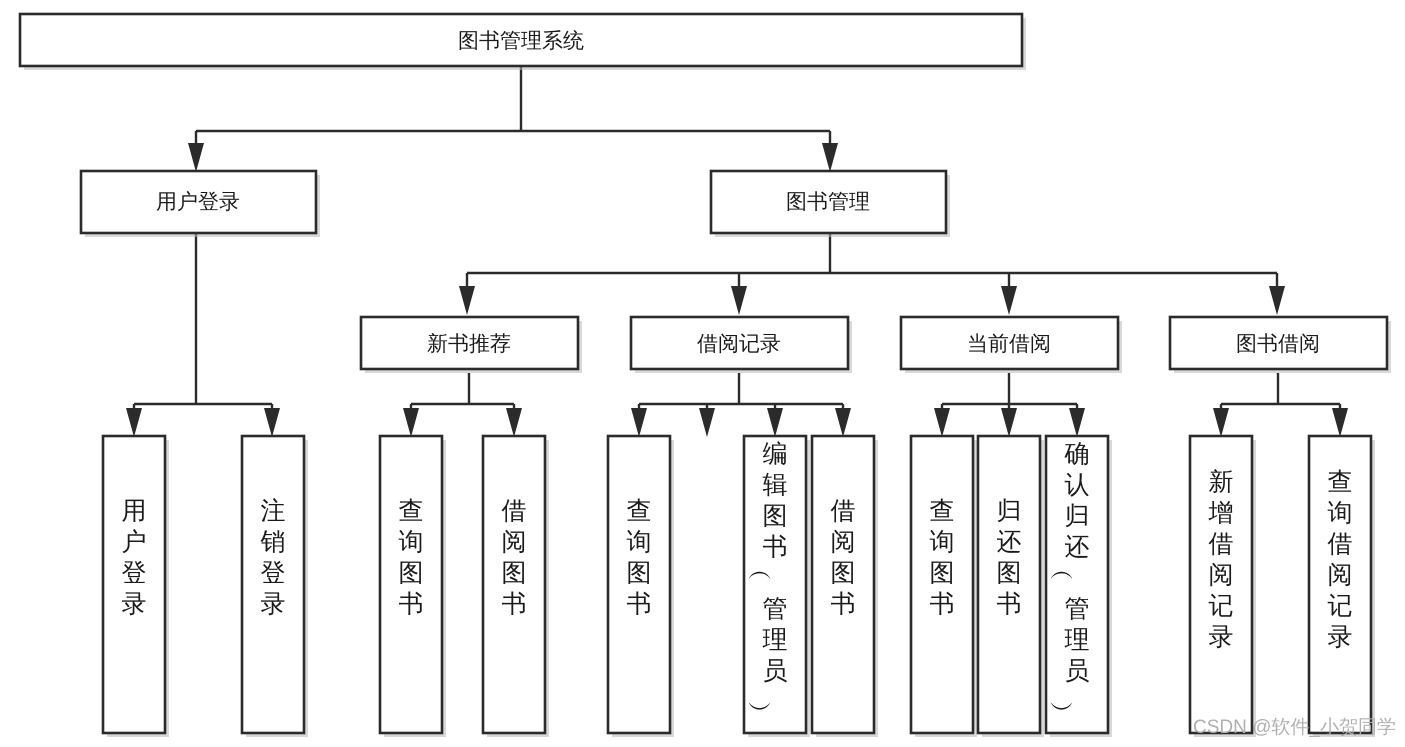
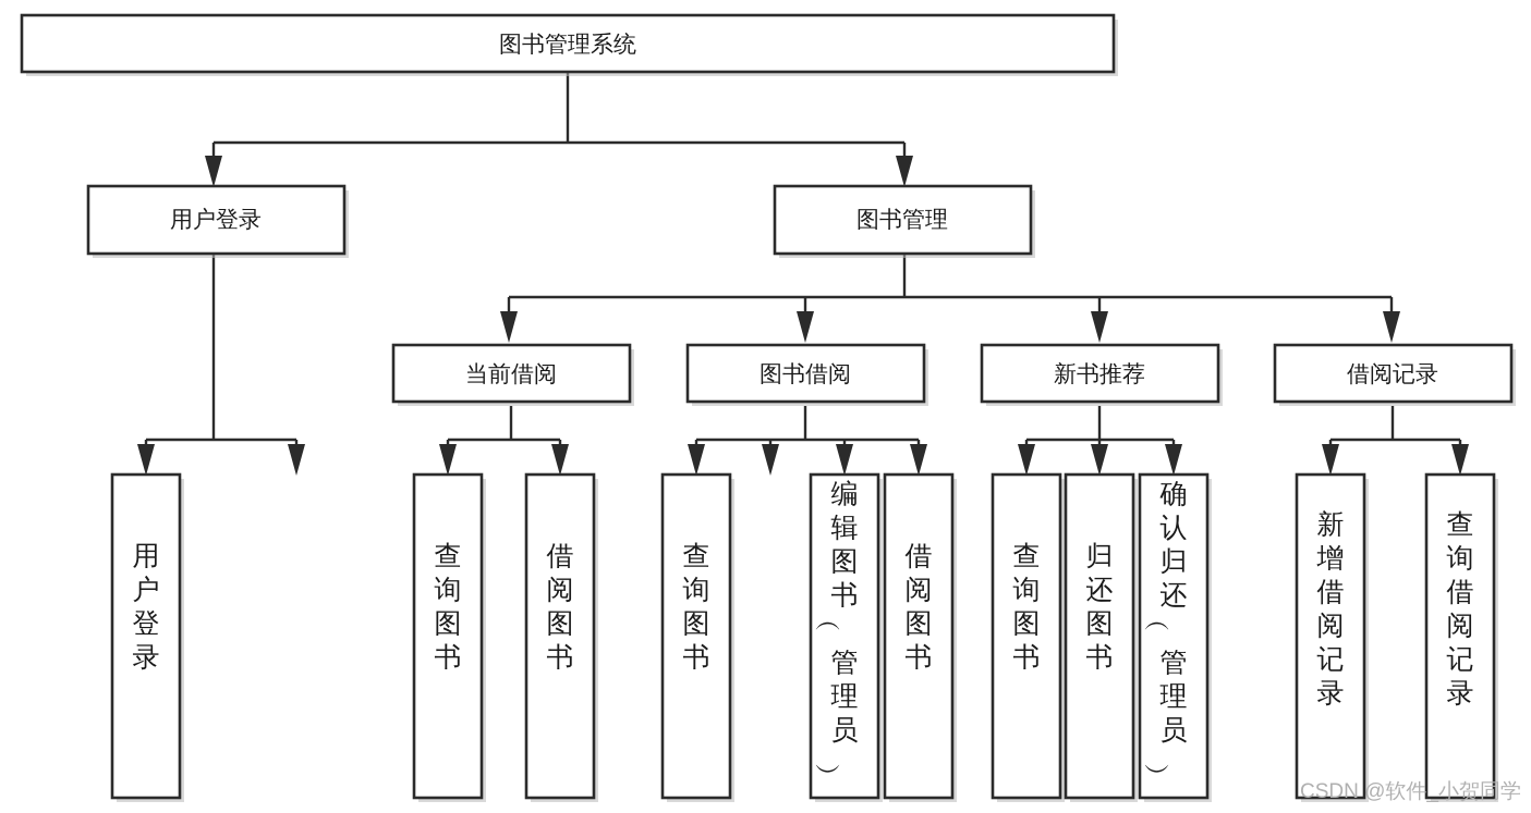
  图书管理系统
  用户登录
  图书管理
- 新书推荐
+ 当前借阅
- 借阅记录
+ 图书借阅
- 当前借阅
+ 新书推荐
- 图书借阅
+ 借阅记录
  用户登录
- 注销登录
  查询图书
  借阅图书
  查询图书
  编辑图书管理员
  借阅图书
  查询图书
  归还图书
  确认归还管理员
  新增借阅记录
  查询借阅记录
  CSDN @软件_小贺同学
